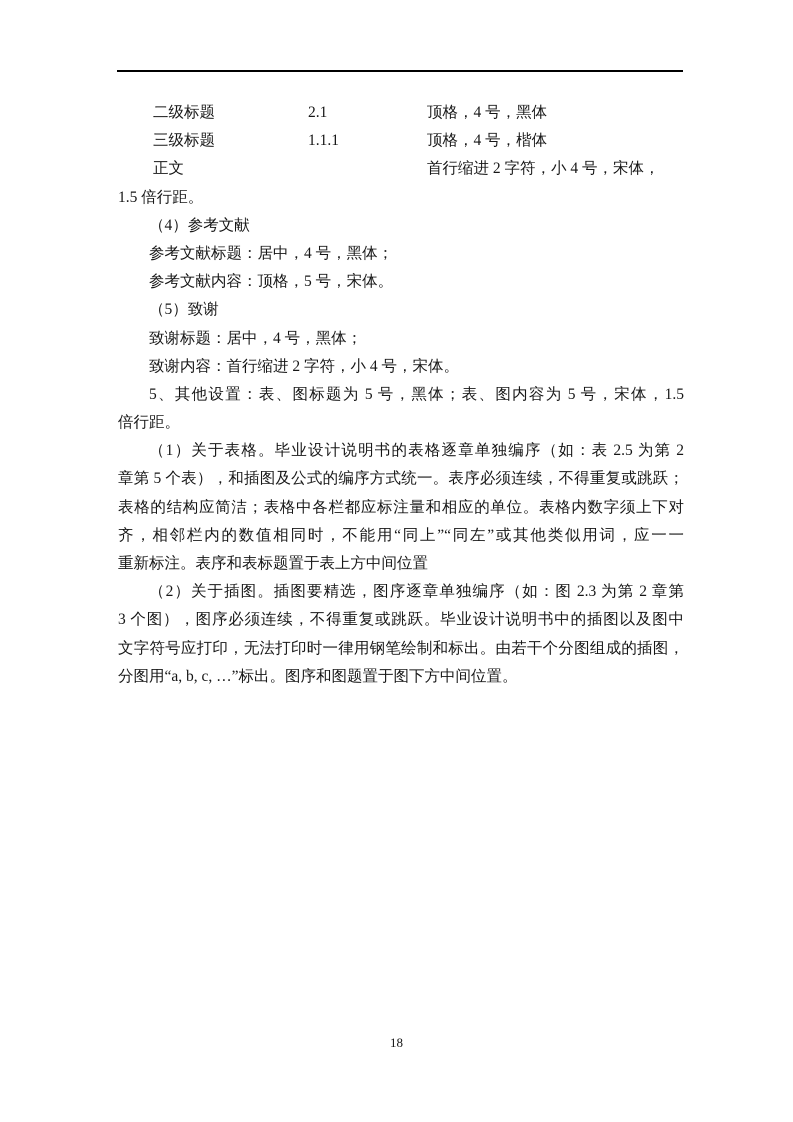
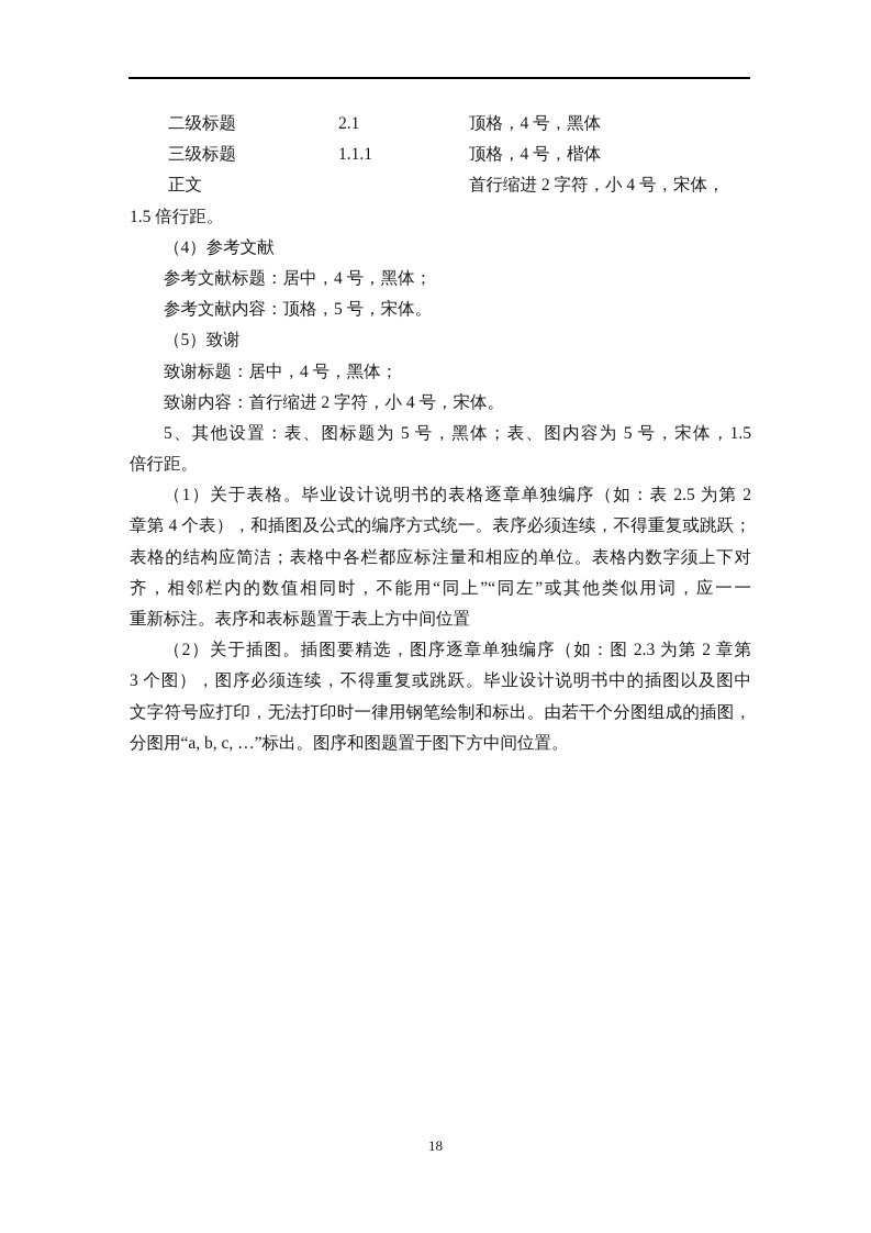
  二级标题
  2.1
  顶格，4 号，黑体
  三级标题
  1.1.1
  顶格，4 号，楷体
  正文
  首行缩进 2 字符，小 4 号，宋体，
  1.5 倍行距。
  （4）参考文献
  参考文献标题：居中，4 号，黑体；
  参考文献内容：顶格，5 号，宋体。
  （5）致谢
  致谢标题：居中，4 号，黑体；
  致谢内容：首行缩进 2 字符，小 4 号，宋体。
  5、其他设置：表、图标题为 5 号，黑体；表、图内容为 5 号，宋体，1.5
  倍行距。
  （1）关于表格。毕业设计说明书的表格逐章单独编序（如：表 2.5 为第 2
- 章第 5 个表），和插图及公式的编序方式统一。表序必须连续，不得重复或跳跃；
+ 章第 4 个表），和插图及公式的编序方式统一。表序必须连续，不得重复或跳跃；
  表格的结构应简洁；表格中各栏都应标注量和相应的单位。表格内数字须上下对
  齐，相邻栏内的数值相同时，不能用“同上”“同左”或其他类似用词，应一一
  重新标注。表序和表标题置于表上方中间位置
  （2）关于插图。插图要精选，图序逐章单独编序（如：图 2.3 为第 2 章第
  3 个图），图序必须连续，不得重复或跳跃。毕业设计说明书中的插图以及图中
  文字符号应打印，无法打印时一律用钢笔绘制和标出。由若干个分图组成的插图，
  分图用“a, b, c, …”标出。图序和图题置于图下方中间位置。
  18
